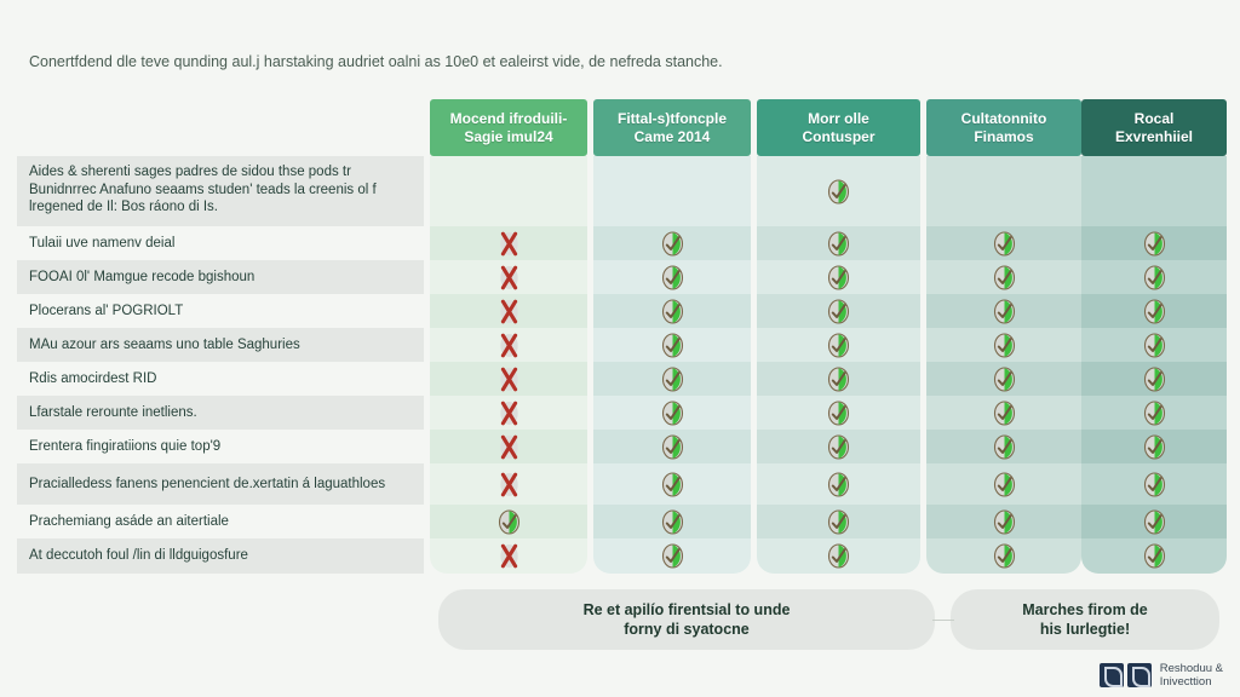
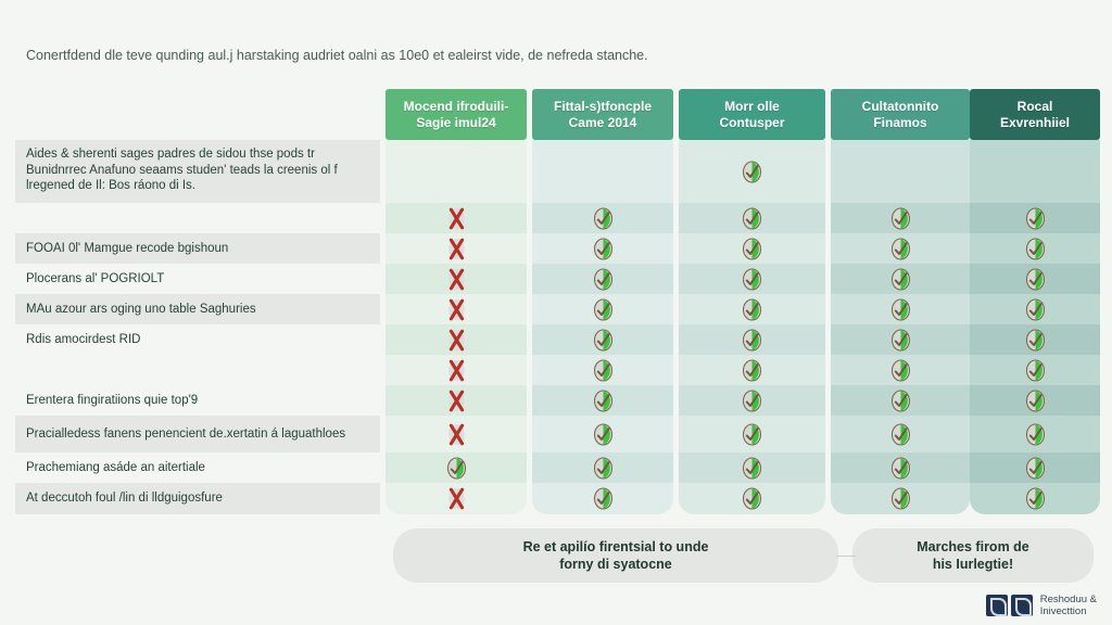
  Conertfdend dle teve qunding aul.j harstaking audriet oalni as 10e0 et ealeirst vide, de nefreda stanche.
  Mocend ifroduili-
  Sagie imul24
  Fittal-s)tfoncple
  Came 2014
  Morr olle
  Contusper
  Cultatonnito
  Finamos
  Rocal
  Exvrenhiiel
  Aides & sherenti sages padres de sidou thse pods tr Bunidnrrec Anafuno seaams studen' teads la creenis ol f lregened de Il: Bos ráono di Is.
- Tulaii uve namenv deial
  FOOAI 0l' Mamgue recode bgishoun
  Plocerans al' POGRIOLT
- MAu azour ars seaams uno table Saghuries
+ MAu azour ars oging uno table Saghuries
  Rdis amocirdest RID
- Lfarstale rerounte inetliens.
  Erentera fingiratiions quie top'9
  Pracialledess fanens penencient de.xertatin á laguathloes
  Prachemiang asáde an aitertiale
  At deccutoh foul /lin di lldguigosfure
  Reshoduu &
  Inivecttion
  Re et apilío firentsial to unde
  forny di syatocne
  Marches firom de
  his Iurlegtie!
